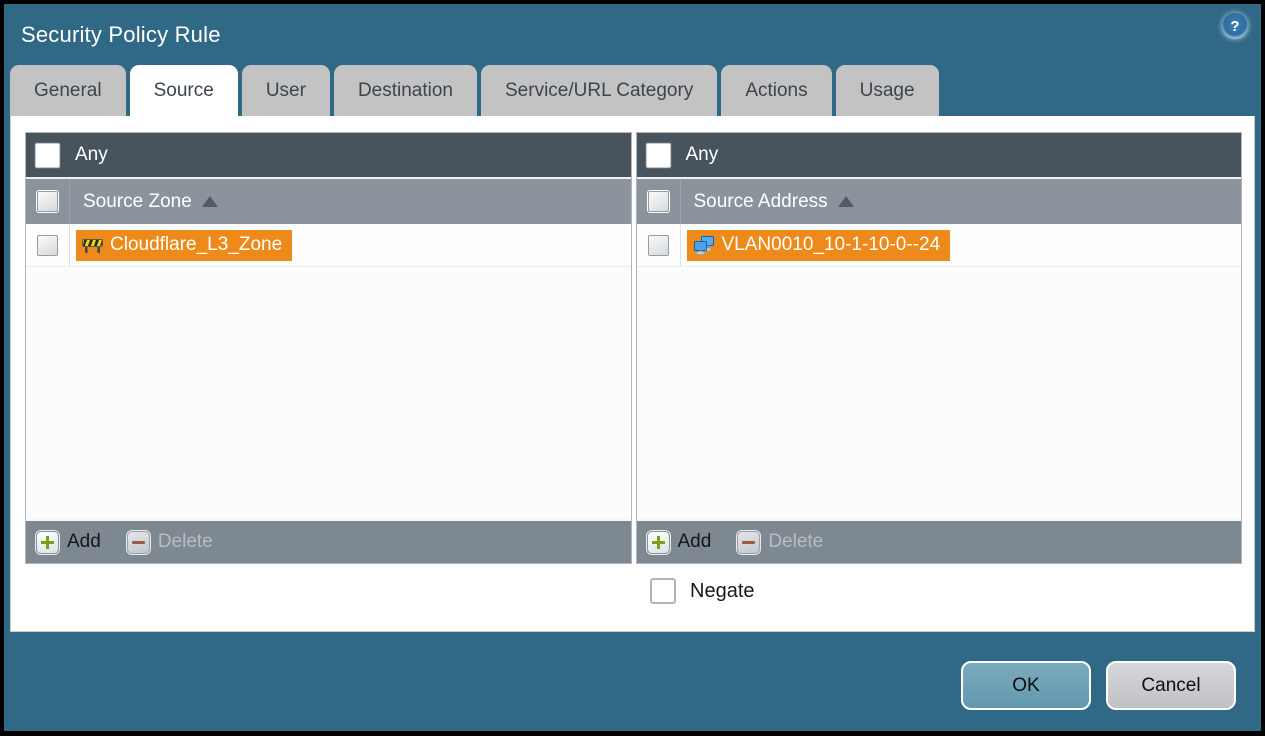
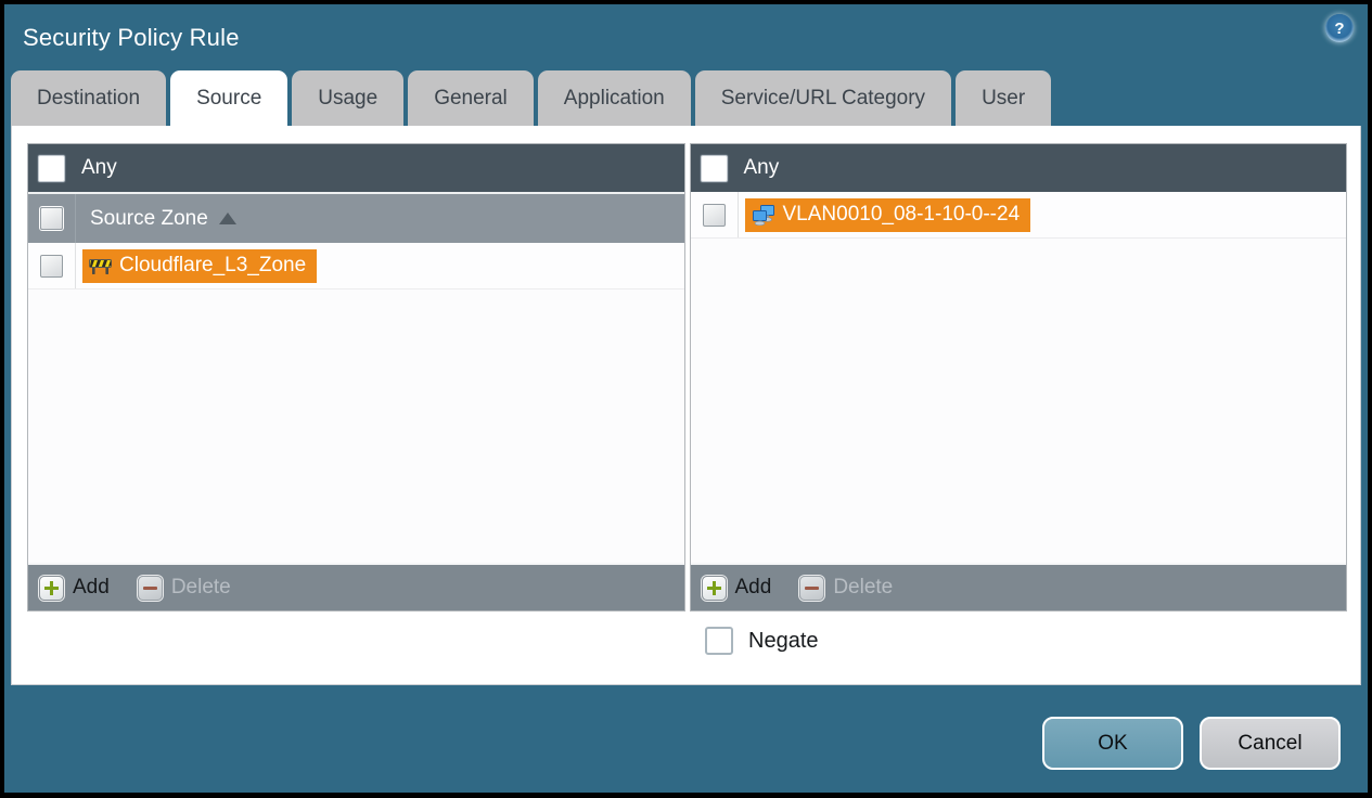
  Security Policy Rule
  ?
- General
+ Destination
  Source
- User
+ Usage
- Destination
+ General
+ Application
  Service/URL Category
- Actions
- Usage
+ User
  Any
  Source Zone
  Cloudflare_L3_Zone
  Add
  Delete
  Any
- Source Address
- VLAN0010_10-1-10-0--24
+ VLAN0010_08-1-10-0--24
  Add
  Delete
  Negate
  OK
  Cancel
